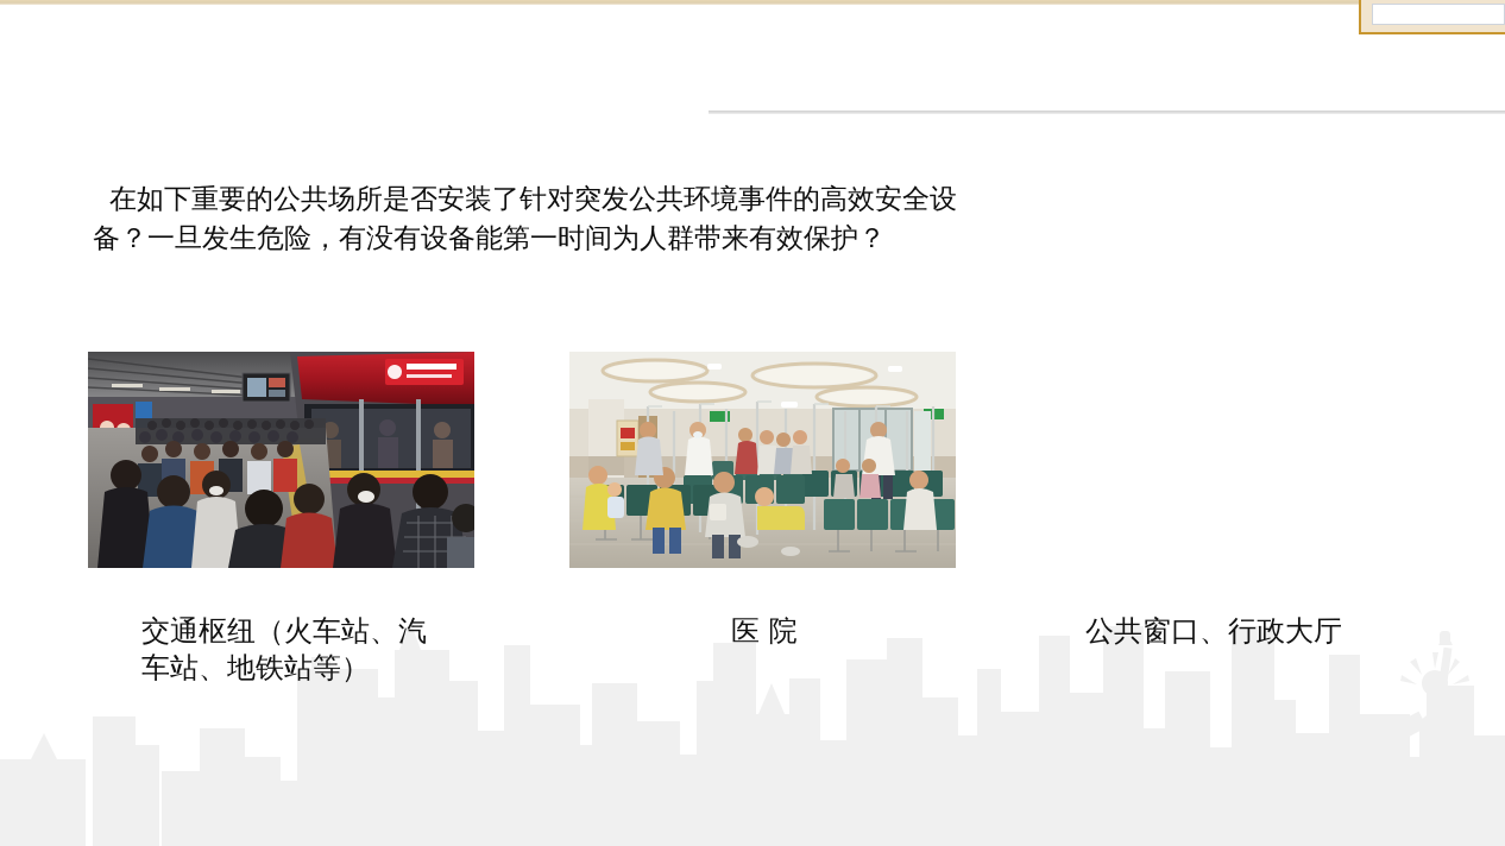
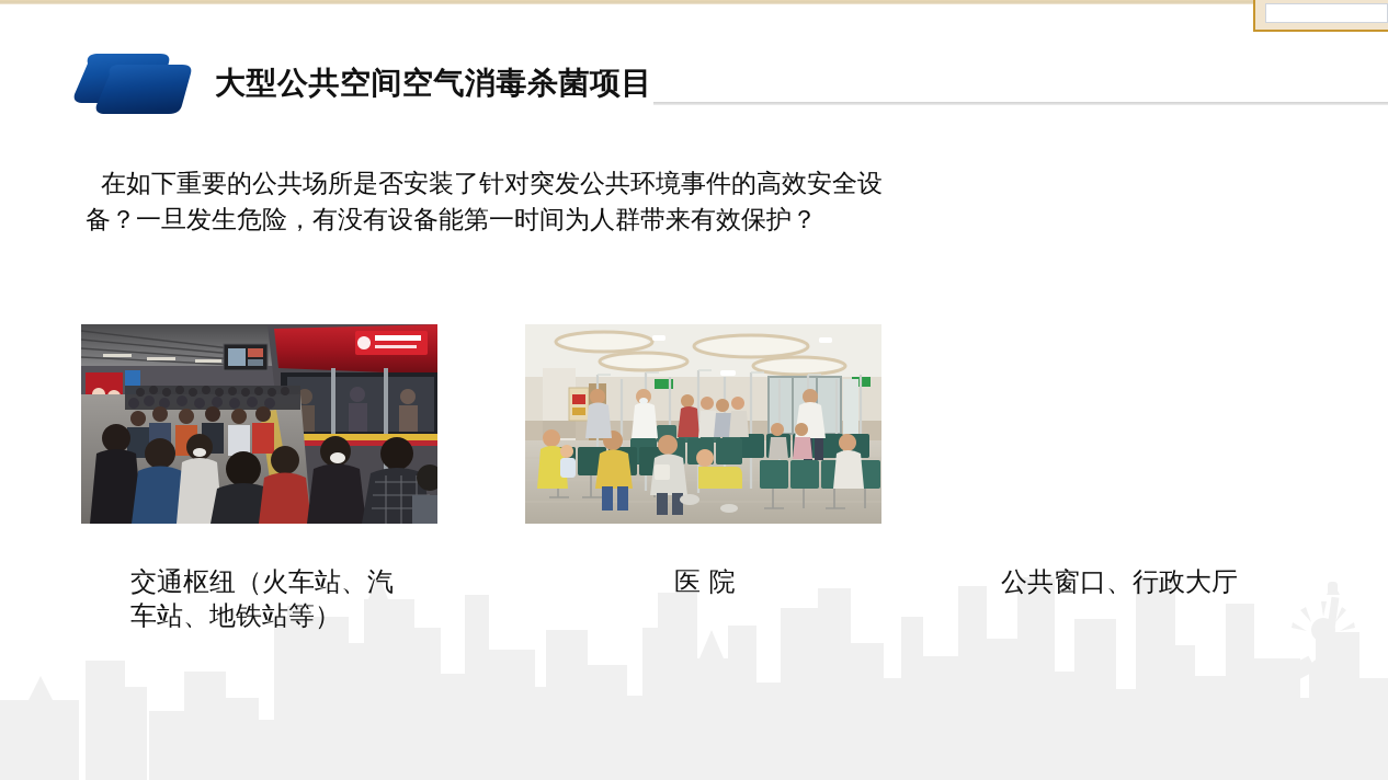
+ 大型公共空间空气消毒杀菌项目
  在如下重要的公共场所是否安装了针对突发公共环境事件的高效安全设备？一旦发生危险，有没有设备能第一时间为人群带来有效保护？
  交通枢纽（火车站、汽车站、地铁站等）
  医 院
  公共窗口、行政大厅
